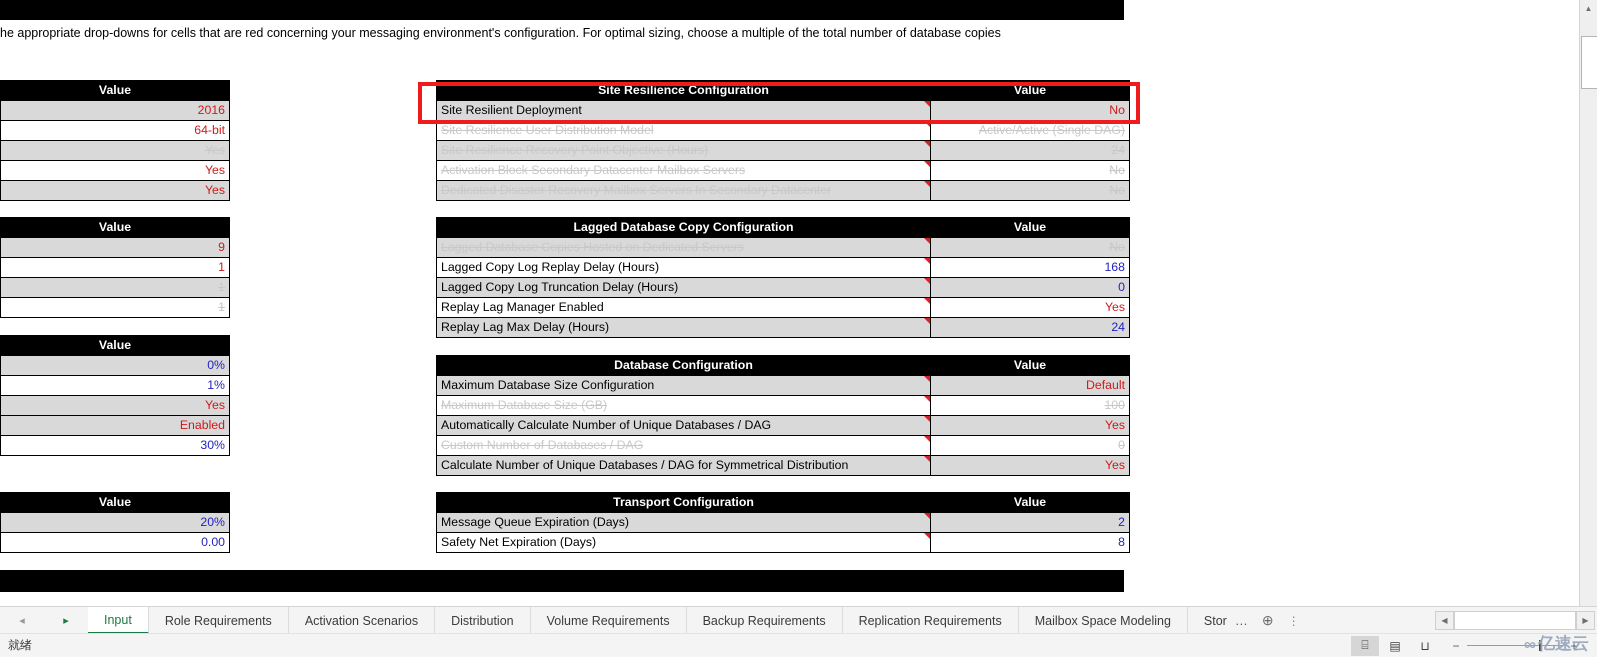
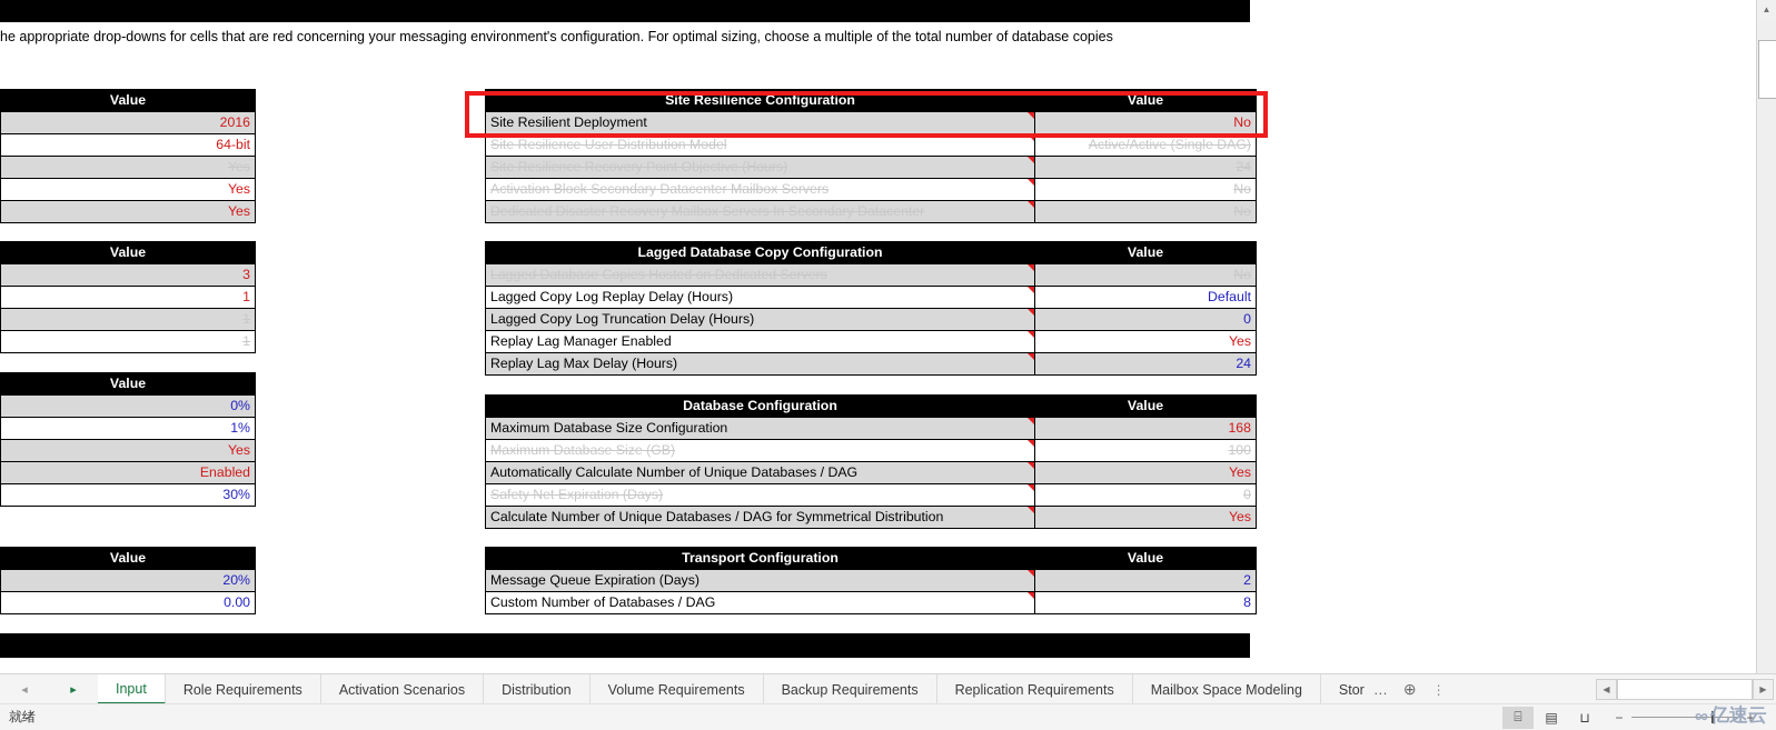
  he appropriate drop-downs for cells that are red concerning your messaging environment's configuration. For optimal sizing, choose a multiple of the total number of database copies
  Value
  2016
  64-bit
  Yes
  Yes
  Value
- 9
+ 3
  1
  1
  Value
  0%
  1%
  Yes
  Enabled
  30%
  Value
  20%
  0.00
  Site Resilience Configuration	Value
  Site Resilient Deployment	No
  Site Resilience User Distribution Model	Active/Active (Single DAG)
  Activation Block Secondary Datacenter Mailbox Servers	No
  Lagged Database Copy Configuration	Value
- Lagged Copy Log Replay Delay (Hours)	168
+ Lagged Copy Log Replay Delay (Hours)	Default
  Lagged Copy Log Truncation Delay (Hours)	0
  Replay Lag Manager Enabled	Yes
  Replay Lag Max Delay (Hours)	24
  Database Configuration	Value
- Maximum Database Size Configuration	Default
+ Maximum Database Size Configuration	168
  Maximum Database Size (GB)	100
  Automatically Calculate Number of Unique Databases / DAG	Yes
- Custom Number of Databases / DAG	0
+ Safety Net Expiration (Days)	0
  Calculate Number of Unique Databases / DAG for Symmetrical Distribution	Yes
  Transport Configuration	Value
  Message Queue Expiration (Days)	2
- Safety Net Expiration (Days)	8
+ Custom Number of Databases / DAG	8
  ▲
  ◂
  ▸
  Input
  Role Requirements
  Activation Scenarios
  Distribution
  Volume Requirements
  Backup Requirements
  Replication Requirements
  Mailbox Space Modeling
  Stor
  …
  ⊕
  ⋮
  ◀
  ▶
  就绪
  ⌸
  ▤
  ⊔
  −
  +
  ∞
  亿速云
